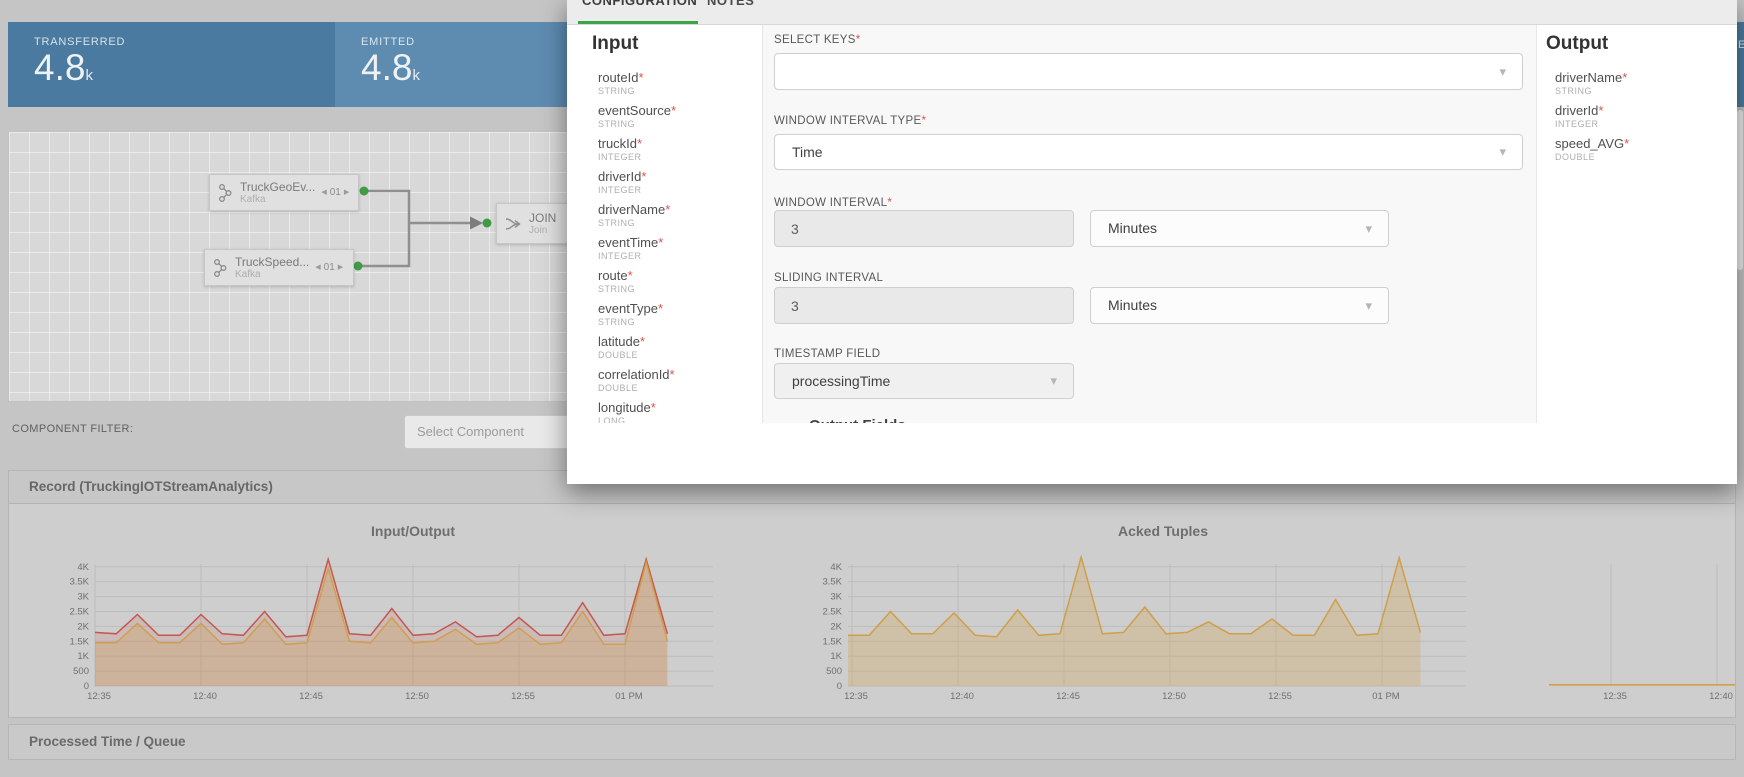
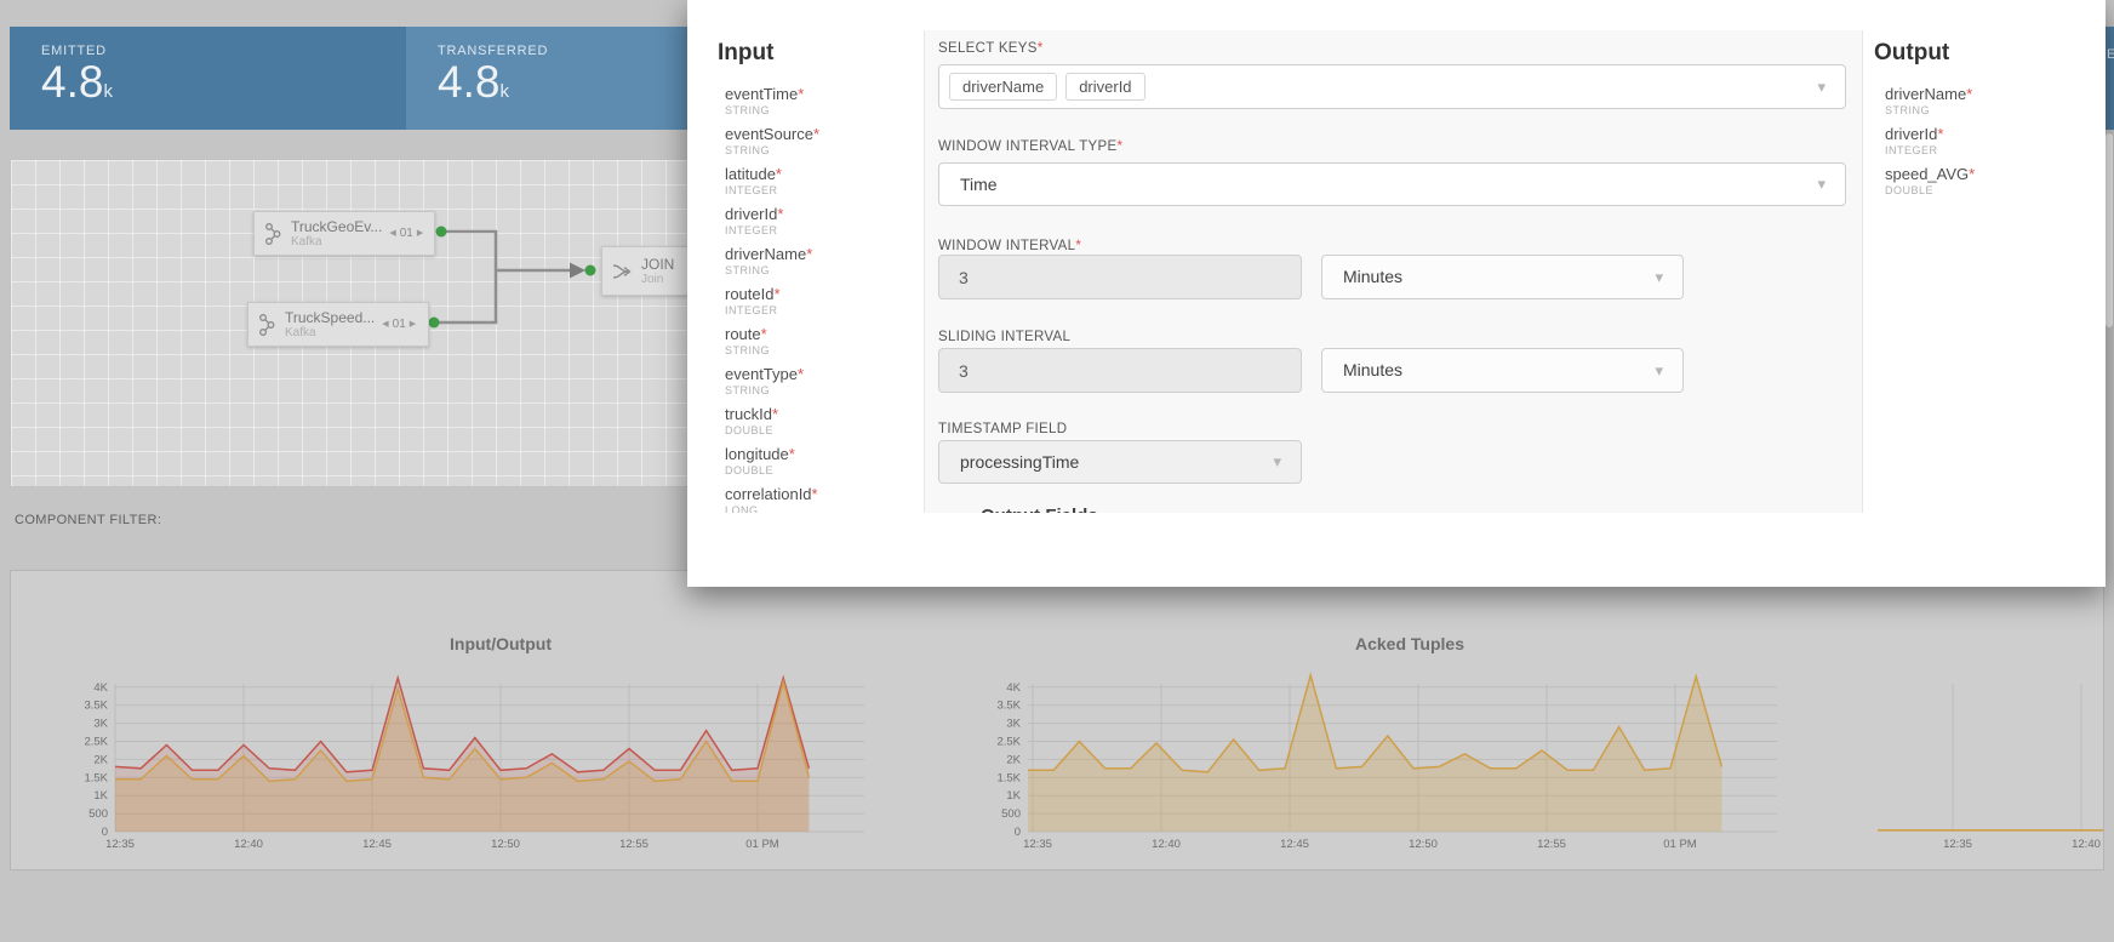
- TRANSFERRED
+ EMITTED
  4.8k
- EMITTED
+ TRANSFERRED
  4.8k
  TruckGeoEv...
  Kafka
  01
  TruckSpeed...
  Kafka
  01
  JOIN
  Join
  COMPONENT FILTER:
- Select Component
- Record (TruckingIOTStreamAnalytics)
  Input/Output
  Acked Tuples
  0
  500
  1K
  1.5K
  2K
  2.5K
  3K
  3.5K
  4K
  12:35
  12:40
  12:45
  12:50
  12:55
  01 PM
  0
  500
  1K
  1.5K
  2K
  2.5K
  3K
  3.5K
  4K
  12:35
  12:40
  12:45
  12:50
  12:55
  01 PM
  12:35
  12:40
- Processed Time / Queue
  E
- CONFIGURATION
- NOTES
  Input
- routeId*
+ eventTime*
  STRING
  eventSource*
  STRING
- truckId*
+ latitude*
  INTEGER
  driverId*
  INTEGER
  driverName*
  STRING
- eventTime*
+ routeId*
  INTEGER
  route*
  STRING
  eventType*
  STRING
- latitude*
+ truckId*
  DOUBLE
- correlationId*
+ longitude*
  DOUBLE
- longitude*
+ correlationId*
  LONG
  SELECT KEYS*
+ driverName driverId
  ▾
  WINDOW INTERVAL TYPE*
  Time
  ▾
  WINDOW INTERVAL*
  3
  Minutes
  ▾
  SLIDING INTERVAL
  3
  Minutes
  ▾
  TIMESTAMP FIELD
  processingTime
  ▾
  Output
  driverName*
  STRING
  driverId*
  INTEGER
  speed_AVG*
  DOUBLE
